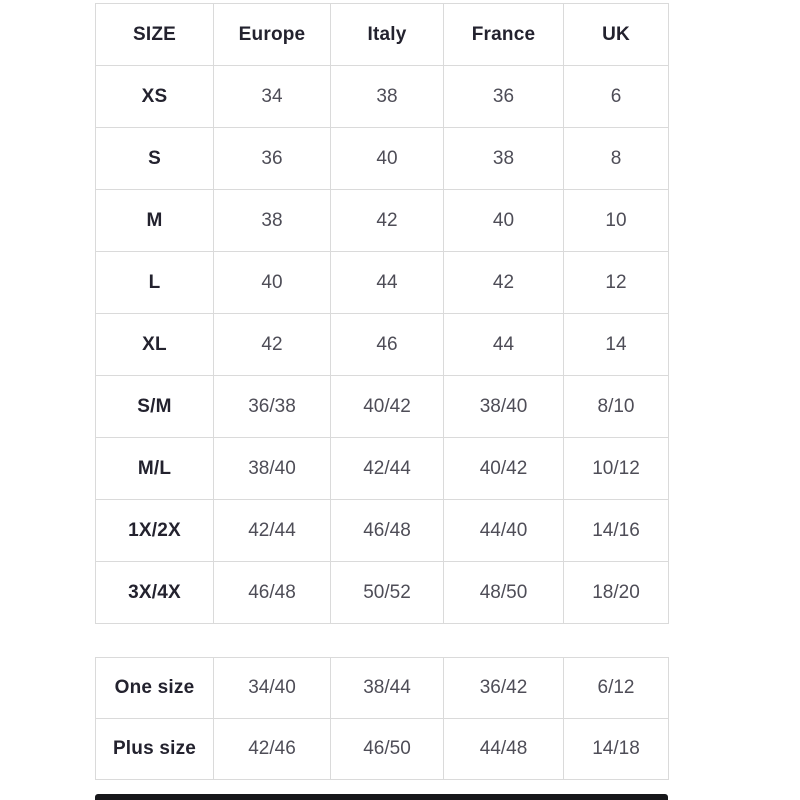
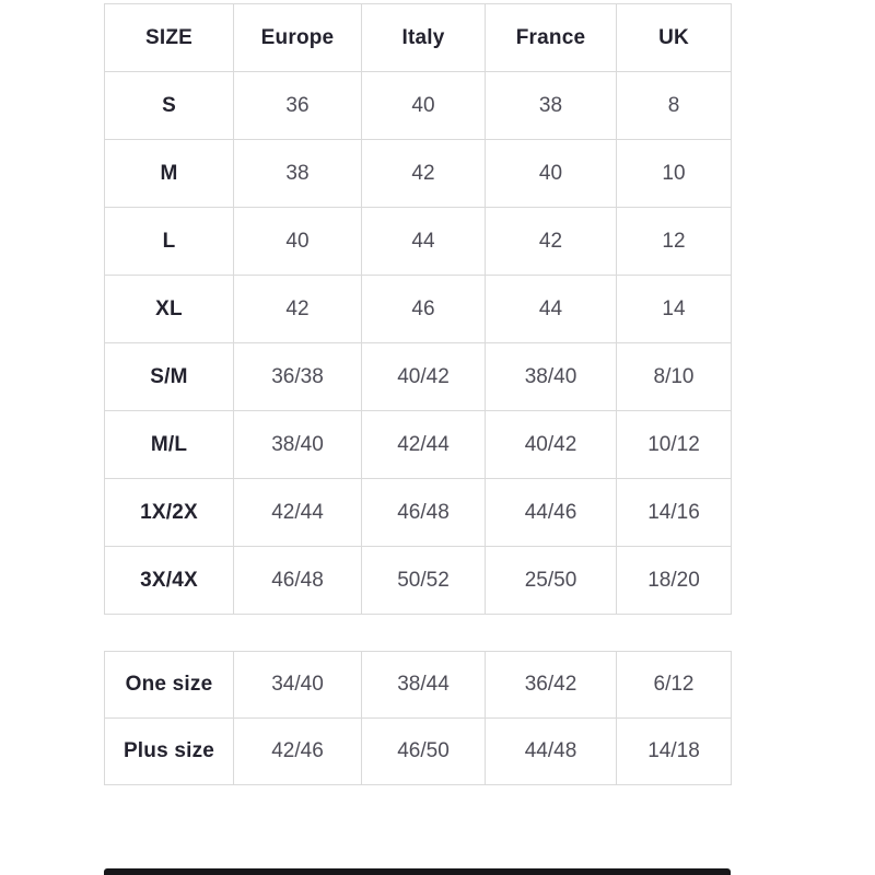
  SIZE	Europe	Italy	France	UK
- XS	34	38	36	6
  S	36	40	38	8
  M	38	42	40	10
  L	40	44	42	12
  XL	42	46	44	14
  S/M	36/38	40/42	38/40	8/10
  M/L	38/40	42/44	40/42	10/12
- 1X/2X	42/44	46/48	44/40	14/16
+ 1X/2X	42/44	46/48	44/46	14/16
- 3X/4X	46/48	50/52	48/50	18/20
+ 3X/4X	46/48	50/52	25/50	18/20
  One size	34/40	38/44	36/42	6/12
  Plus size	42/46	46/50	44/48	14/18
